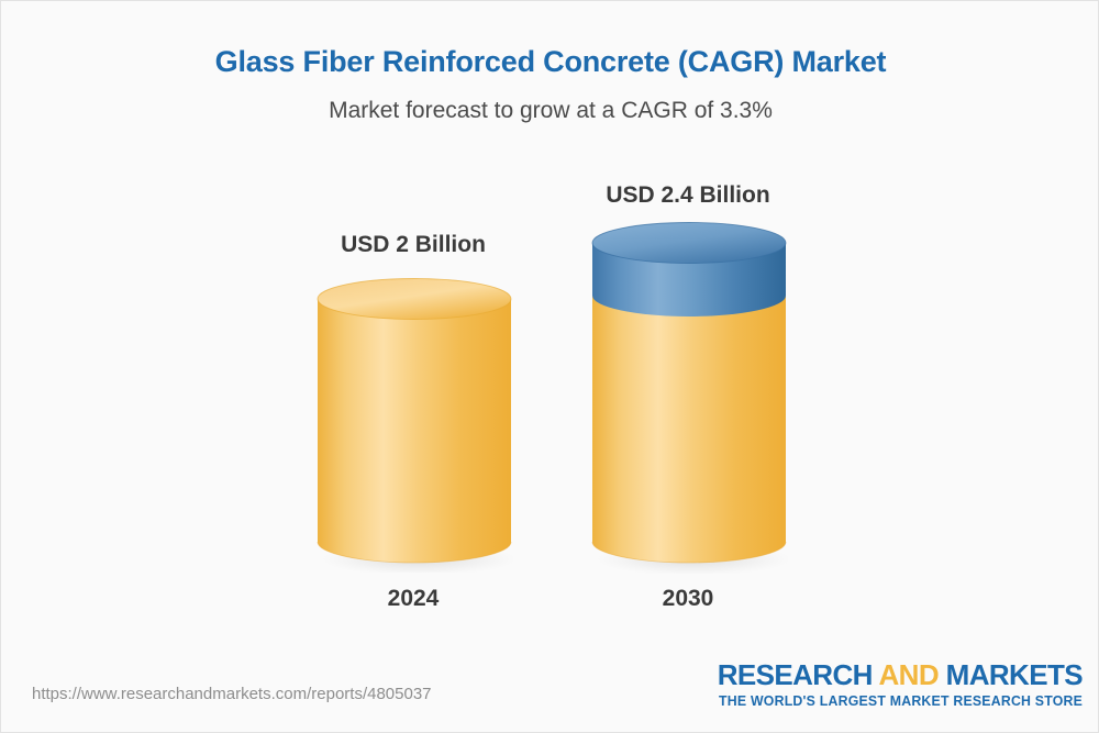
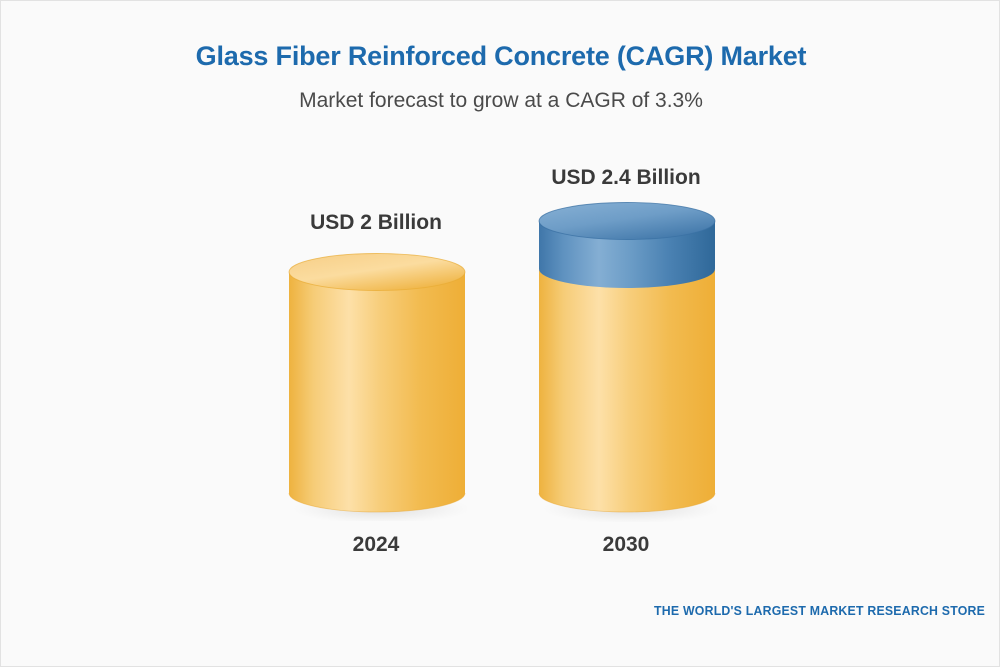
  Glass Fiber Reinforced Concrete (CAGR) Market
  Market forecast to grow at a CAGR of 3.3%
  USD 2 Billion
  2024
  USD 2.4 Billion
  2030
- https://www.researchandmarkets.com/reports/4805037
- RESEARCH AND MARKETS
  THE WORLD'S LARGEST MARKET RESEARCH STORE
